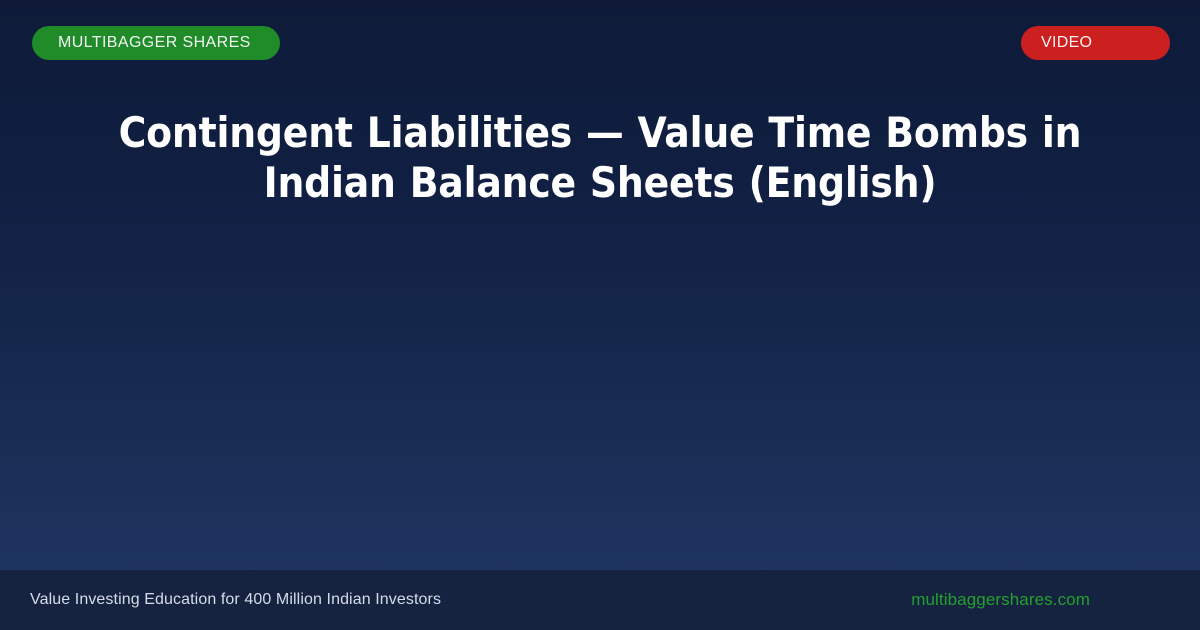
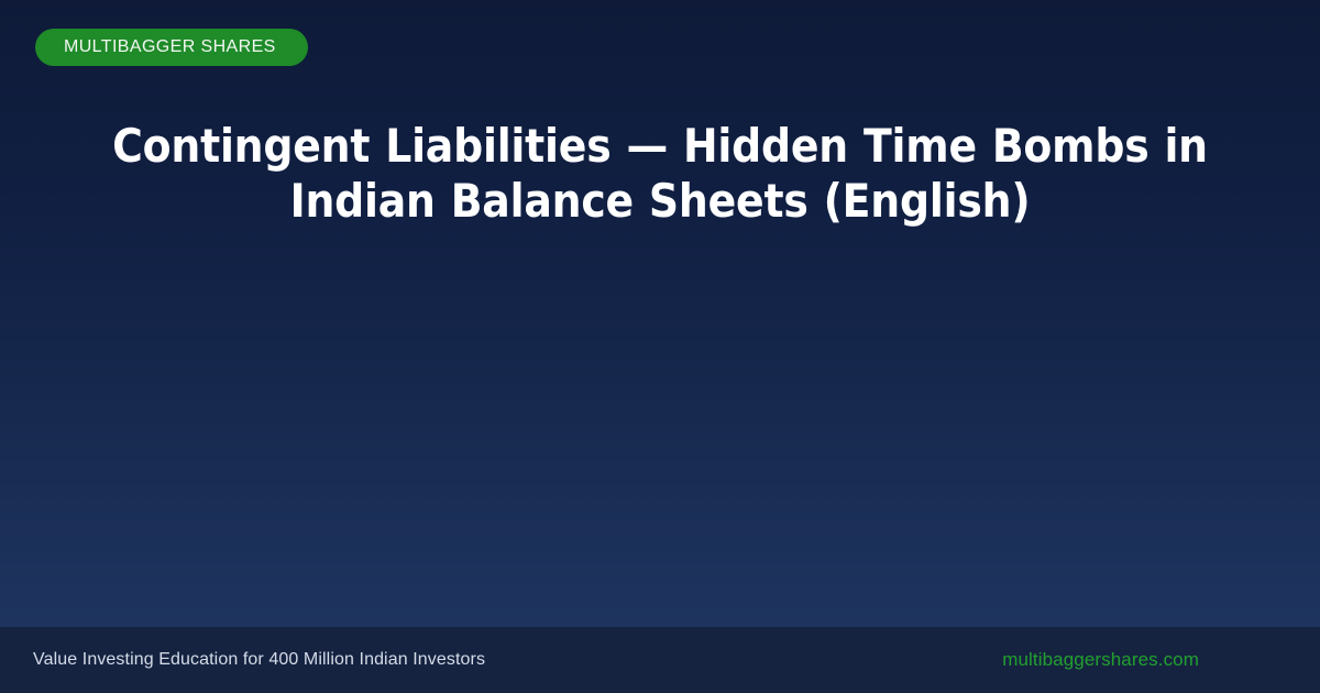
  MULTIBAGGER SHARES
- VIDEO
- Contingent Liabilities — Value Time Bombs in Indian Balance Sheets (English)
+ Contingent Liabilities — Hidden Time Bombs in Indian Balance Sheets (English)
  Value Investing Education for 400 Million Indian Investors
  multibaggershares.com
